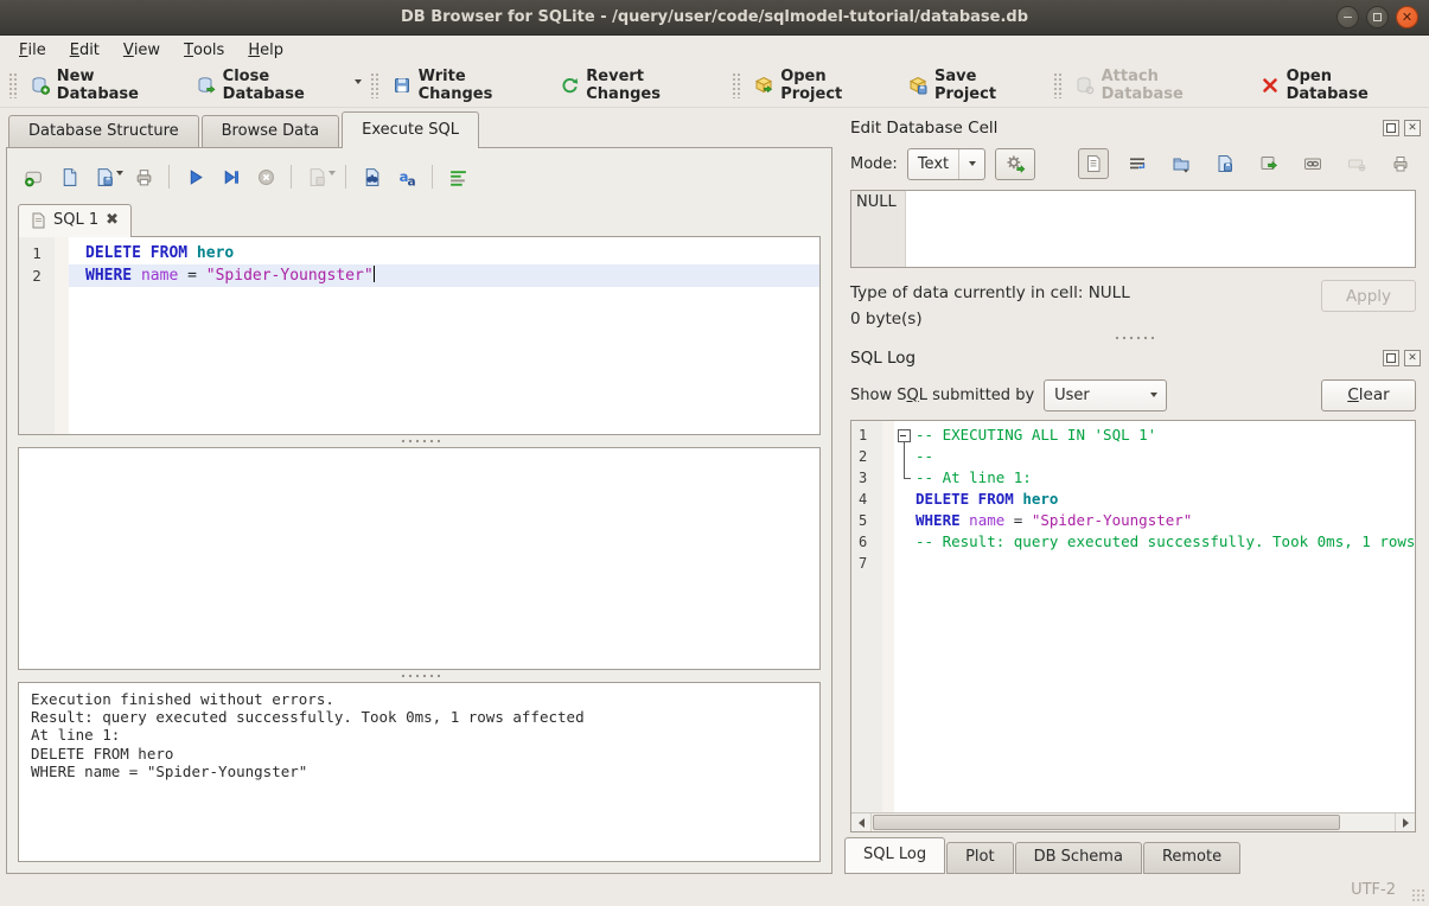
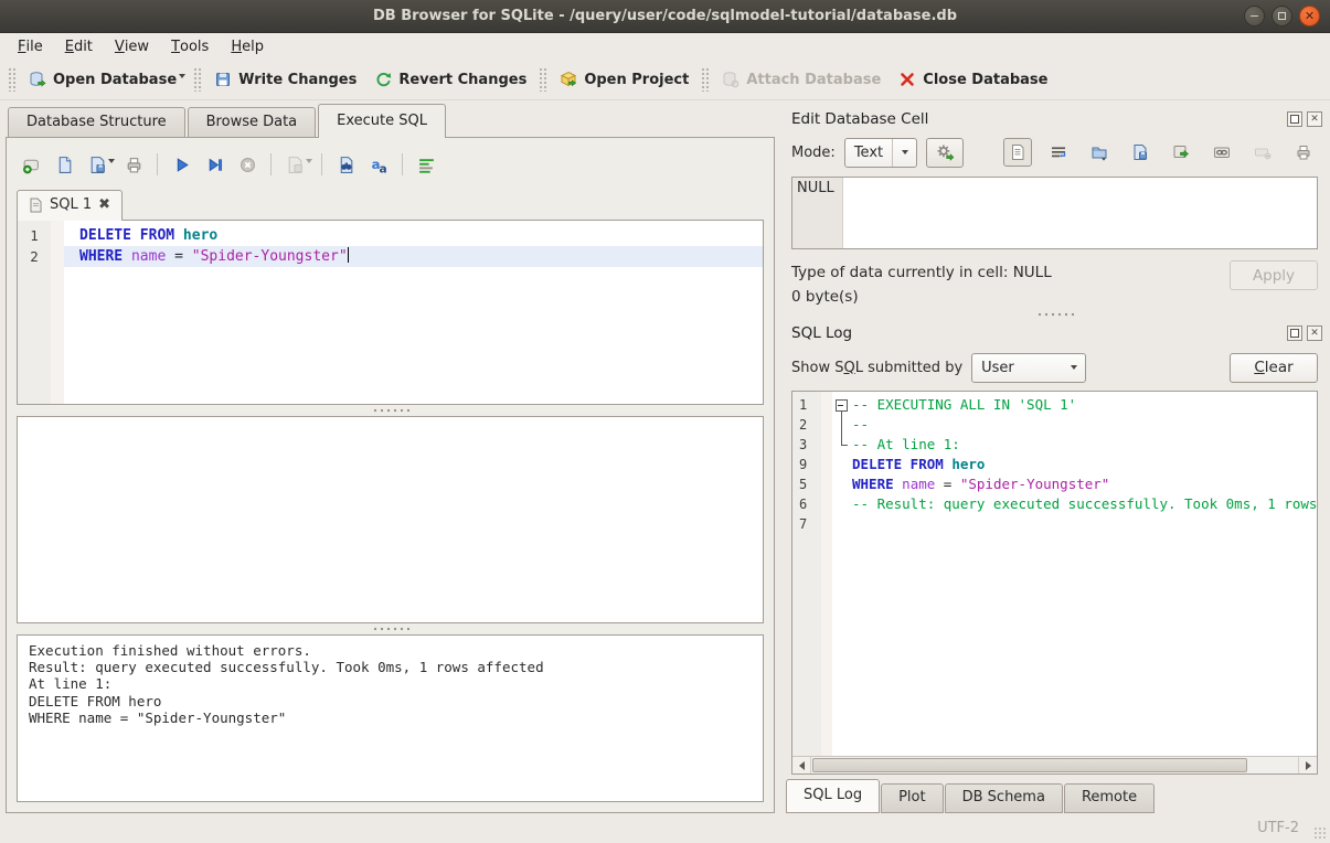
  DB Browser for SQLite - /query/user/code/sqlmodel-tutorial/database.db
  −
  ✕
  F
  ile
  E
  dit
  V
  iew
  T
  ools
  H
  elp
- New Database
- Close Database
+ Open Database
  Write Changes
  Revert Changes
  Open Project
- Save Project
  Attach Database
- Open Database
+ Close Database
  Database Structure
  Browse Data
  Execute SQL
  a
  a
  SQL 1
  ✖
  1
  DELETE FROM hero
  2
  WHERE name = "Spider-Youngster"
  Execution finished without errors.
  Result: query executed successfully. Took 0ms, 1 rows affected
  At line 1:
  DELETE FROM hero
  WHERE name = "Spider-Youngster"
  Edit Database Cell
  ✕
  Mode:
  Text
  NULL
  Type of data currently in cell: NULL
  0 byte(s)
  Apply
  SQL Log
  ✕
  Show SQL submitted by
  User
  C
  lear
  1
  -- EXECUTING ALL IN 'SQL 1'
  2
  --
  3
  -- At line 1:
- 4
+ 9
  DELETE FROM hero
  5
  WHERE name = "Spider-Youngster"
  6
  -- Result: query executed successfully. Took 0ms, 1 rows
  7
  SQL Log
  Plot
  DB Schema
  Remote
  UTF-2
